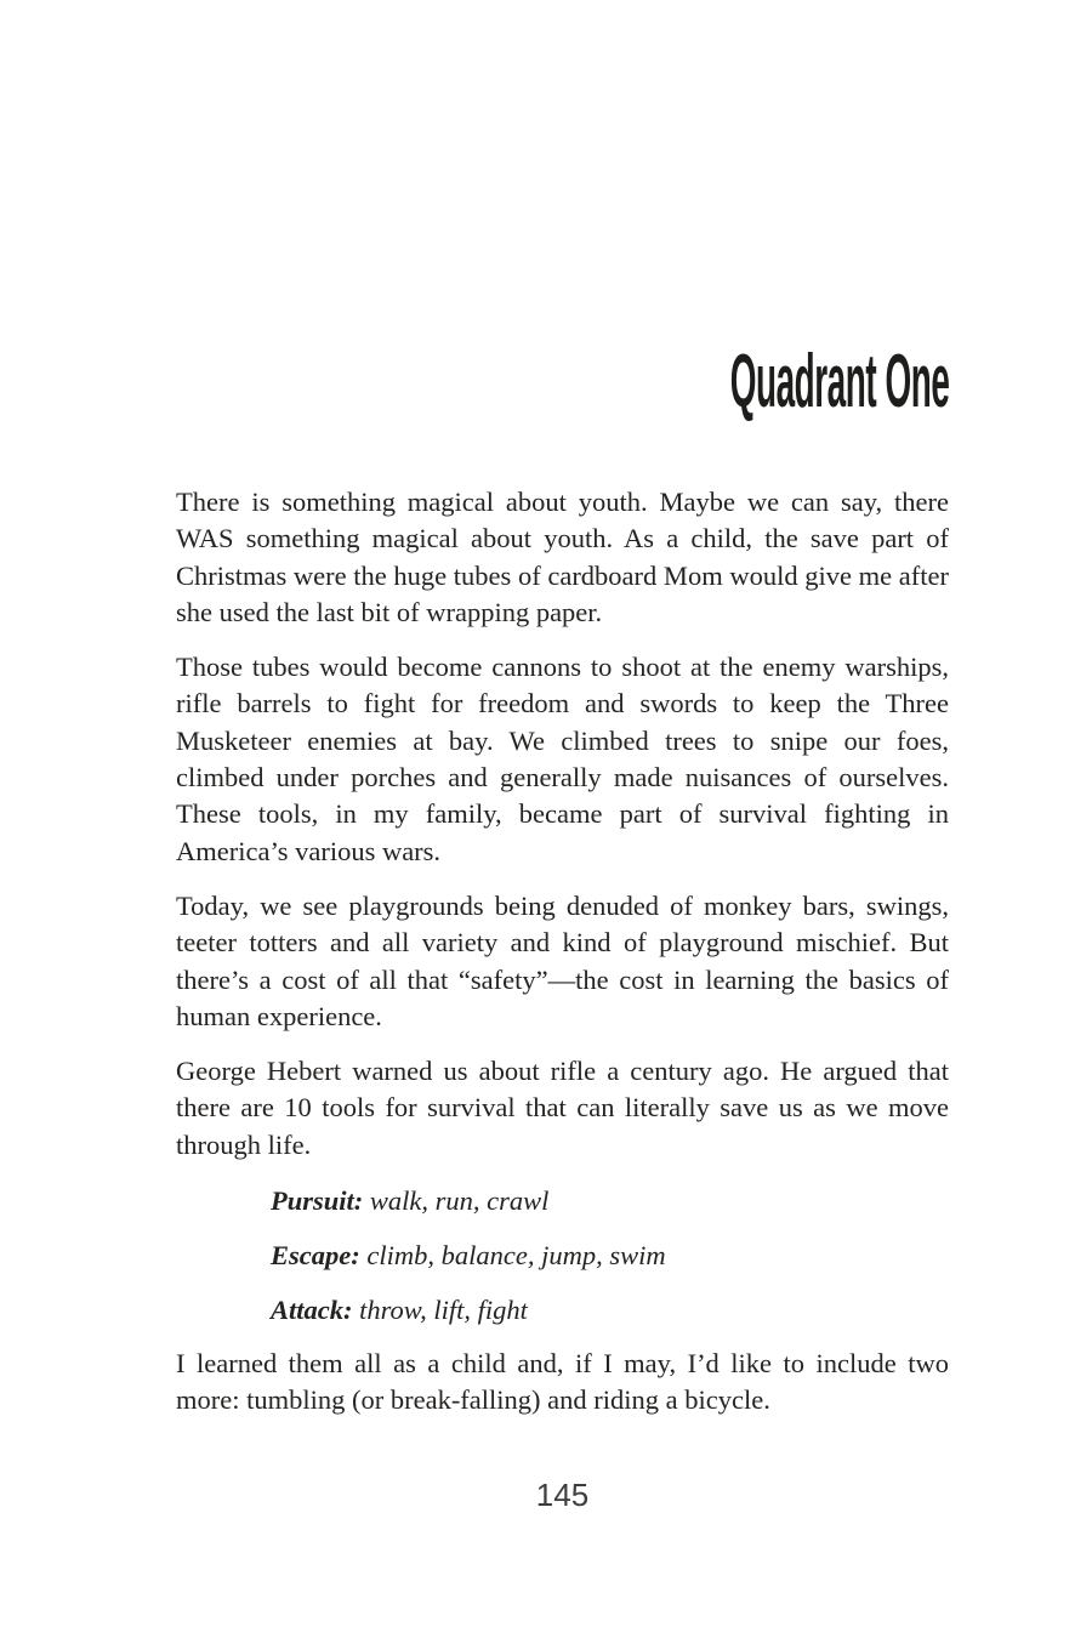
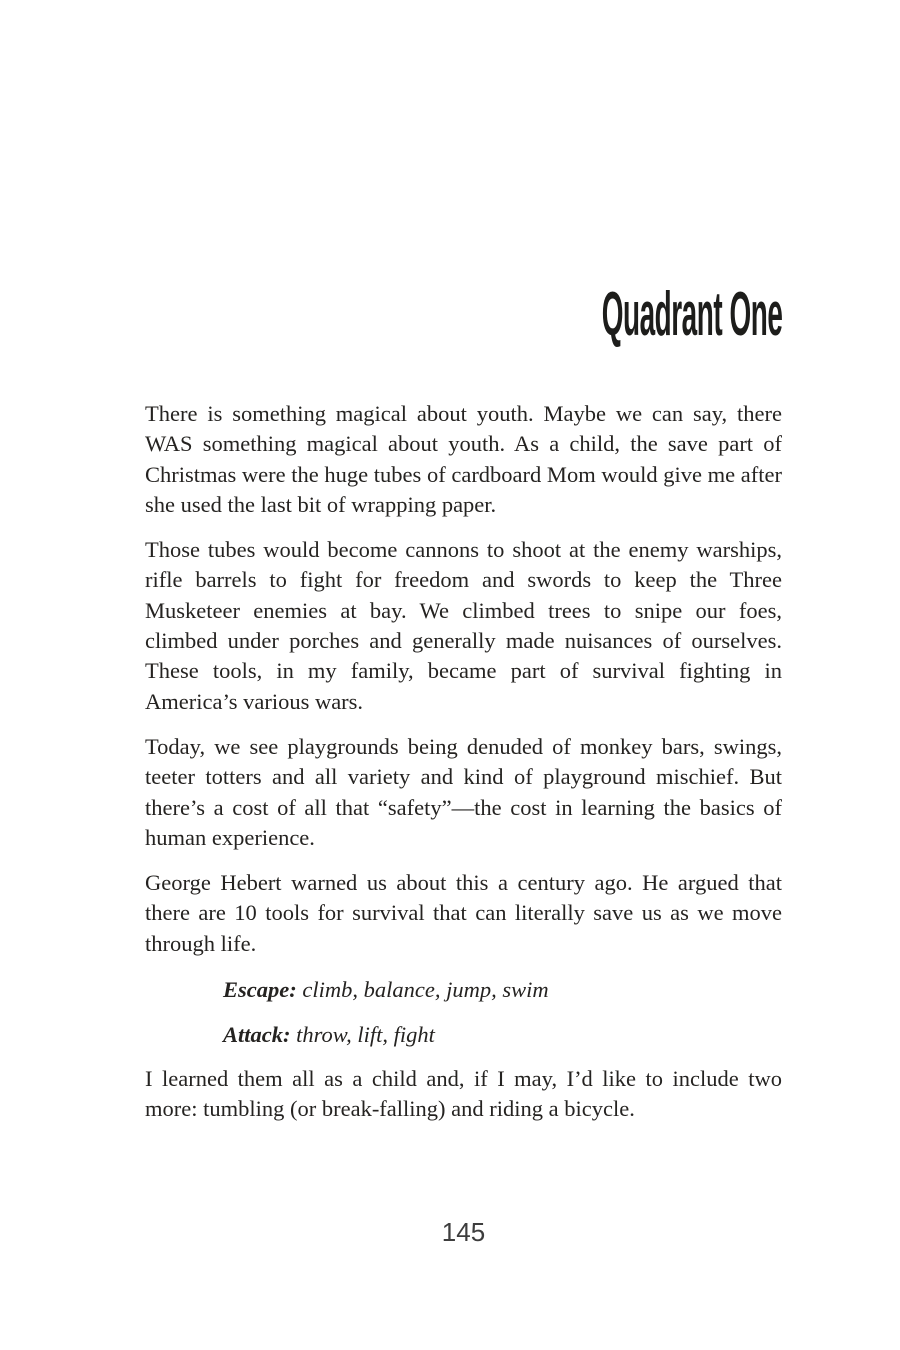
  Quadrant One
  There is something magical about youth. Maybe we can say, there WAS something magical about youth. As a child, the save part of Christmas were the huge tubes of cardboard Mom would give me after she used the last bit of wrapping paper.
  Those tubes would become cannons to shoot at the enemy warships, rifle barrels to fight for freedom and swords to keep the Three Musketeer enemies at bay. We climbed trees to snipe our foes, climbed under porches and generally made nuisances of ourselves. These tools, in my family, became part of survival fighting in America’s various wars.
  Today, we see playgrounds being denuded of monkey bars, swings, teeter totters and all variety and kind of playground mischief. But there’s a cost of all that “safety”—the cost in learning the basics of human experience.
- George Hebert warned us about rifle a century ago. He argued that there are 10 tools for survival that can literally save us as we move through life.
+ George Hebert warned us about this a century ago. He argued that there are 10 tools for survival that can literally save us as we move through life.
- Pursuit: walk, run, crawl
  Escape: climb, balance, jump, swim
  Attack: throw, lift, fight
  I learned them all as a child and, if I may, I’d like to include two more: tumbling (or break-falling) and riding a bicycle.
  145
